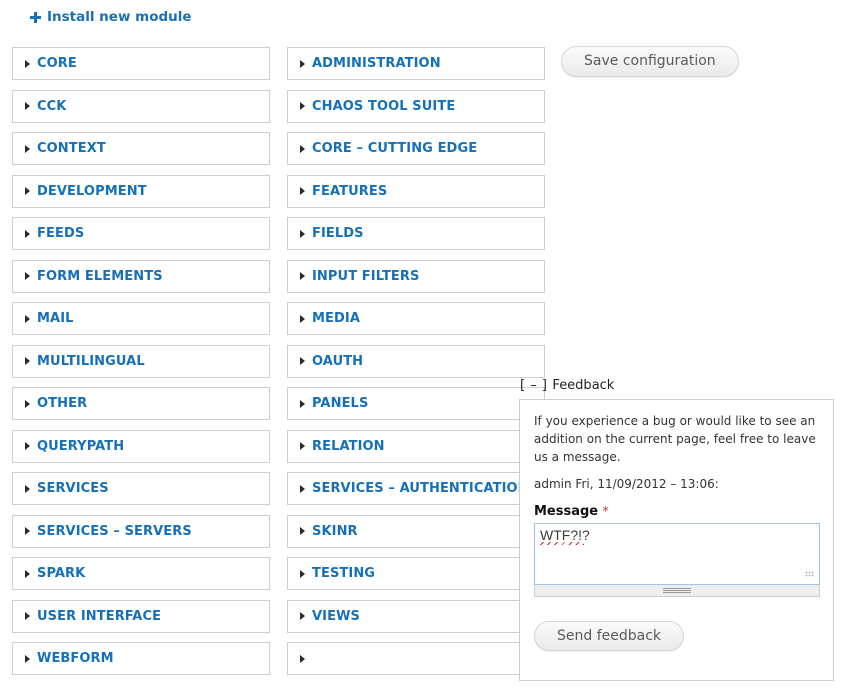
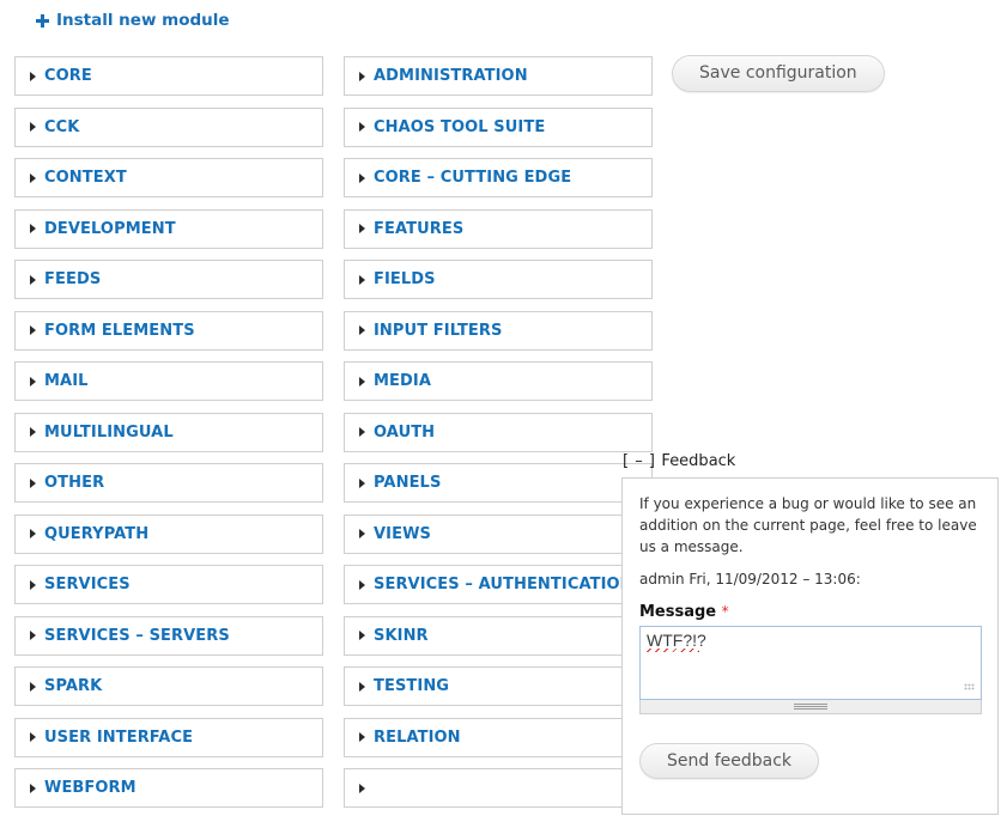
  Install new module
  CORE
  CCK
  CONTEXT
  DEVELOPMENT
  FEEDS
  FORM ELEMENTS
  MAIL
  MULTILINGUAL
  OTHER
  QUERYPATH
  SERVICES
  SERVICES – SERVERS
  SPARK
  USER INTERFACE
  WEBFORM
  ADMINISTRATION
  CHAOS TOOL SUITE
  CORE – CUTTING EDGE
  FEATURES
  FIELDS
  INPUT FILTERS
  MEDIA
  OAUTH
  PANELS
- RELATION
+ VIEWS
  SERVICES – AUTHENTICATIO
  SKINR
  TESTING
- VIEWS
+ RELATION
  Save configuration
  [ – ]
  Feedback
  If you experience a bug or would like to see an addition on the current page, feel free to leave us a message.
  admin Fri, 11/09/2012 – 13:06:
  Message *
  WTF?!?
  Send feedback
